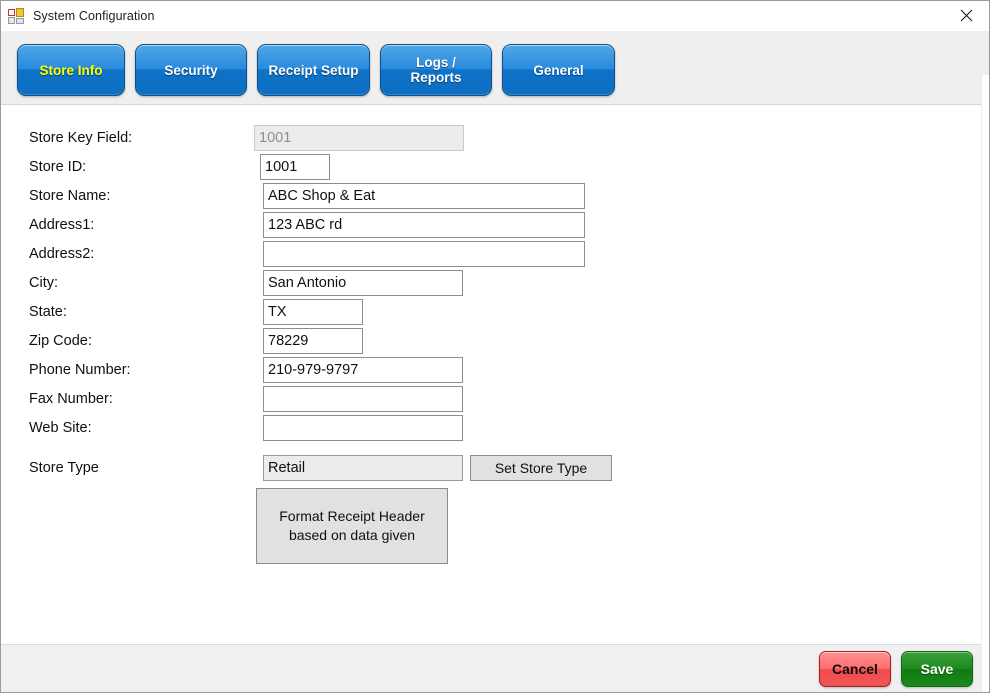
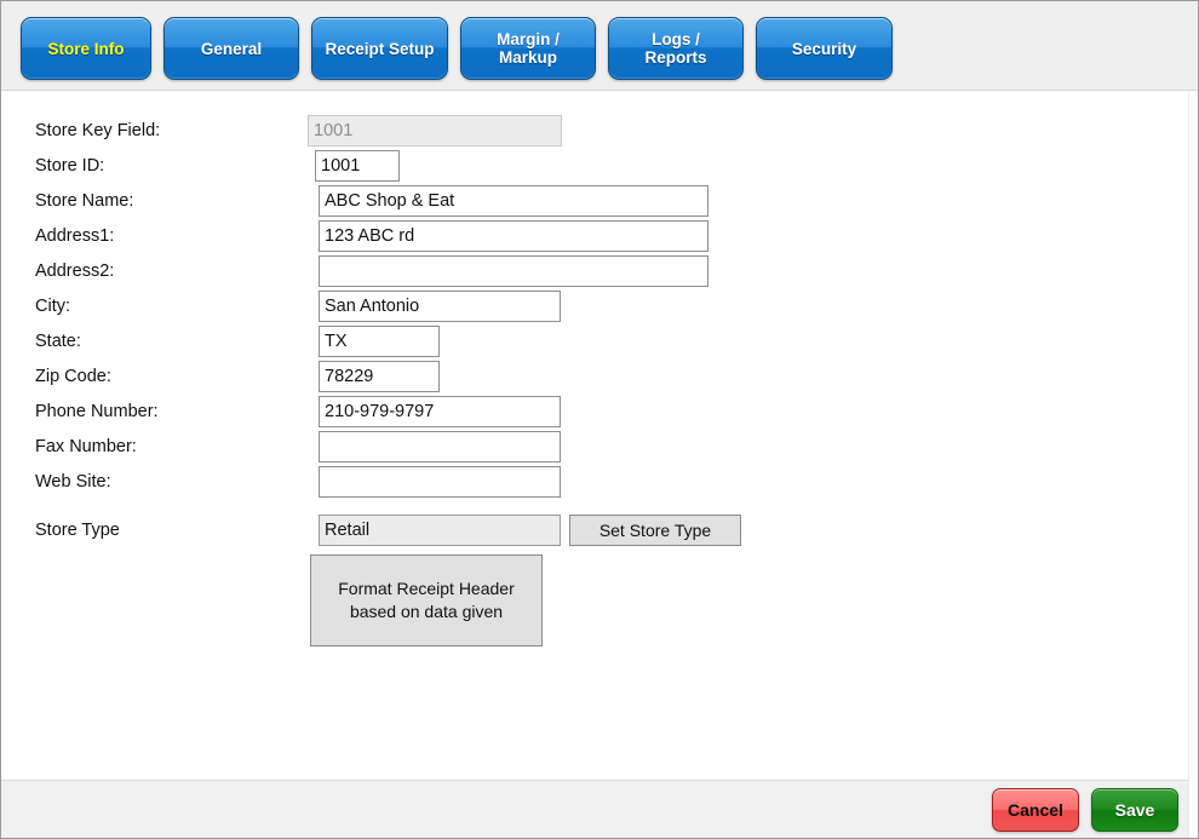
- System Configuration
  Store Info
- Security
+ General
  Receipt Setup
+ Margin /
+ Markup
  Logs /
  Reports
- General
+ Security
  Store Key Field:
  1001
  Store ID:
  1001
  Store Name:
  ABC Shop & Eat
  Address1:
  123 ABC rd
  Address2:
  City:
  San Antonio
  State:
  TX
  Zip Code:
  78229
  Phone Number:
  210-979-9797
  Fax Number:
  Web Site:
  Store Type
  Retail
  Set Store Type
  Format Receipt Header
  based on data given
  Cancel
  Save
